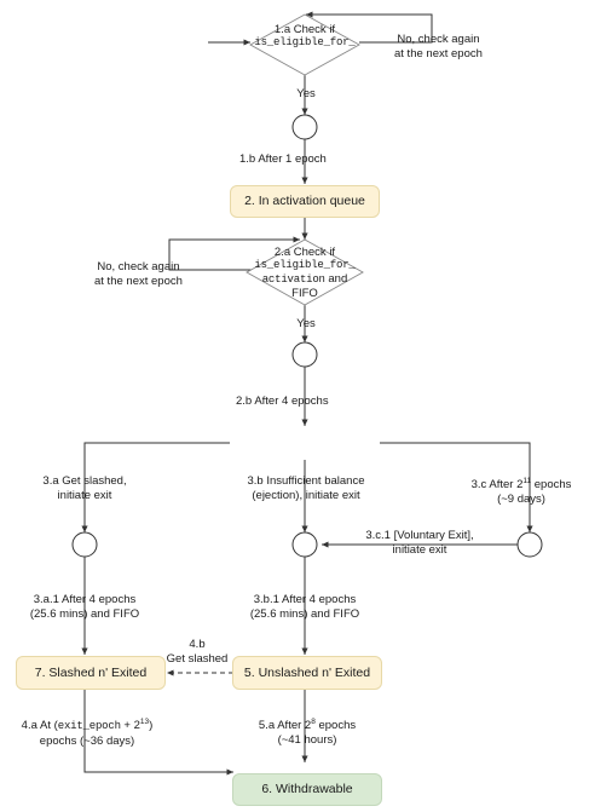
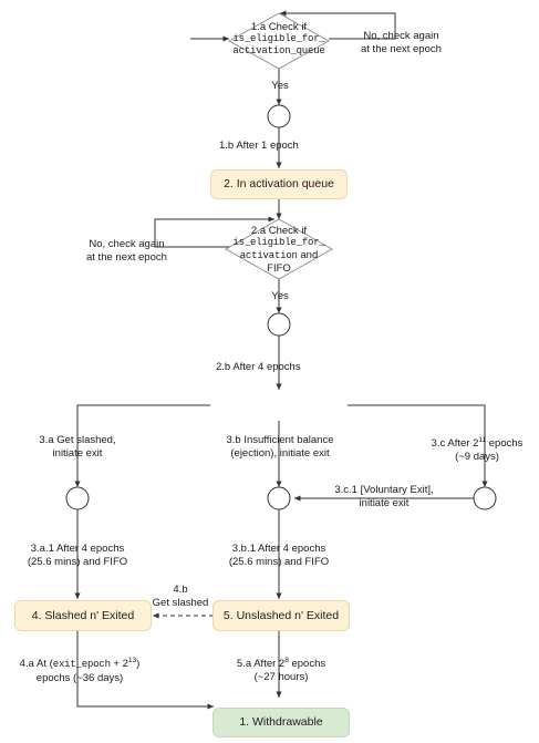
  2. In activation queue
- 7. Slashed n' Exited
+ 4. Slashed n' Exited
  5. Unslashed n' Exited
- 6. Withdrawable
+ 1. Withdrawable
  1.a Check if
  is_eligible_for_
+ activation_queue
  2.a Check if
  is_eligible_for_
  activation and
  FIFO
  No, check again
  at the next epoch
  Yes
  1.b After 1 epoch
  No, check again
  at the next epoch
  Yes
  2.b After 4 epochs
  3.a Get slashed,
  initiate exit
  3.b Insufficient balance
  (ejection), initiate exit
  3.c After 2 epochs
  (~9 days)
  3.c.1 [Voluntary Exit],
  initiate exit
  3.a.1 After 4 epochs
  (25.6 mins) and FIFO
  3.b.1 After 4 epochs
  (25.6 mins) and FIFO
  4.b
  Get slashed
  4.a At (exit_epoch + 2 )
  epochs (~36 days)
  5.a After 2 epochs
- (~41 hours)
+ (~27 hours)
